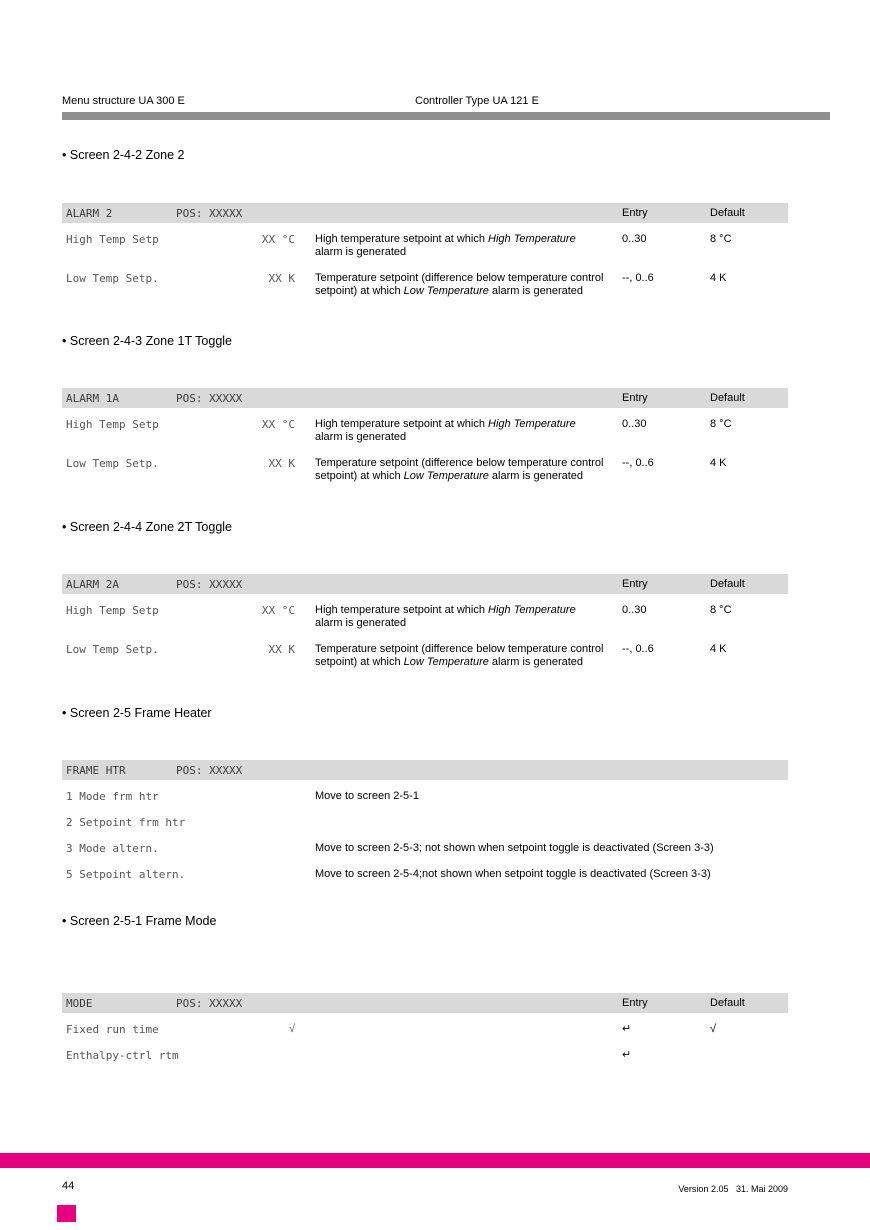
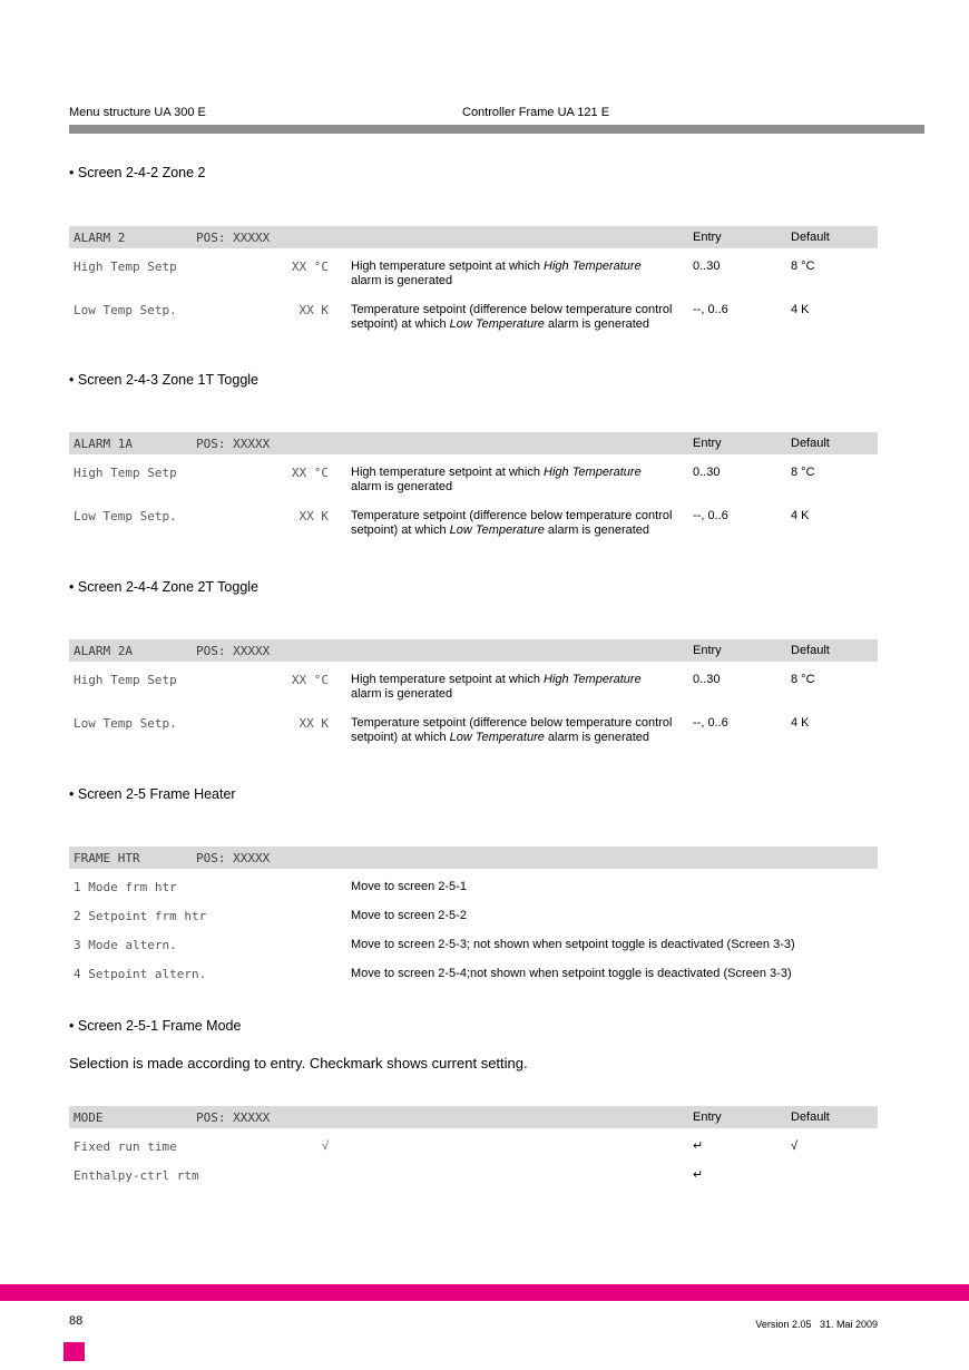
  Menu structure UA 300 E
- Controller Type UA 121 E
+ Controller Frame UA 121 E
  Screen 2-4-2 Zone 2
  ALARM 2
  POS: XXXXX
  Entry
  Default
  High Temp Setp
  XX °C
  High temperature setpoint at which High Temperature
  alarm is generated
  0..30
  8 °C
  Low Temp Setp.
  XX K
  Temperature setpoint (difference below temperature control
  setpoint) at which Low Temperature alarm is generated
  --, 0..6
  4 K
  Screen 2-4-3 Zone 1T Toggle
  ALARM 1A
  POS: XXXXX
  Entry
  Default
  High Temp Setp
  XX °C
  High temperature setpoint at which High Temperature
  alarm is generated
  0..30
  8 °C
  Low Temp Setp.
  XX K
  Temperature setpoint (difference below temperature control
  setpoint) at which Low Temperature alarm is generated
  --, 0..6
  4 K
  Screen 2-4-4 Zone 2T Toggle
  ALARM 2A
  POS: XXXXX
  Entry
  Default
  High Temp Setp
  XX °C
  High temperature setpoint at which High Temperature
  alarm is generated
  0..30
  8 °C
  Low Temp Setp.
  XX K
  Temperature setpoint (difference below temperature control
  setpoint) at which Low Temperature alarm is generated
  --, 0..6
  4 K
  Screen 2-5 Frame Heater
  FRAME HTR
  POS: XXXXX
  1 Mode frm htr
  Move to screen 2-5-1
  2 Setpoint frm htr
+ Move to screen 2-5-2
  3 Mode altern.
  Move to screen 2-5-3; not shown when setpoint toggle is deactivated (Screen 3-3)
- 5 Setpoint altern.
+ 4 Setpoint altern.
  Move to screen 2-5-4;not shown when setpoint toggle is deactivated (Screen 3-3)
  Screen 2-5-1 Frame Mode
+ Selection is made according to entry. Checkmark shows current setting.
  MODE
  POS: XXXXX
  Entry
  Default
  Fixed run time
  √
  ↵
  √
  Enthalpy-ctrl rtm
  ↵
- 44
+ 88
  Version 2.05 31. Mai 2009
